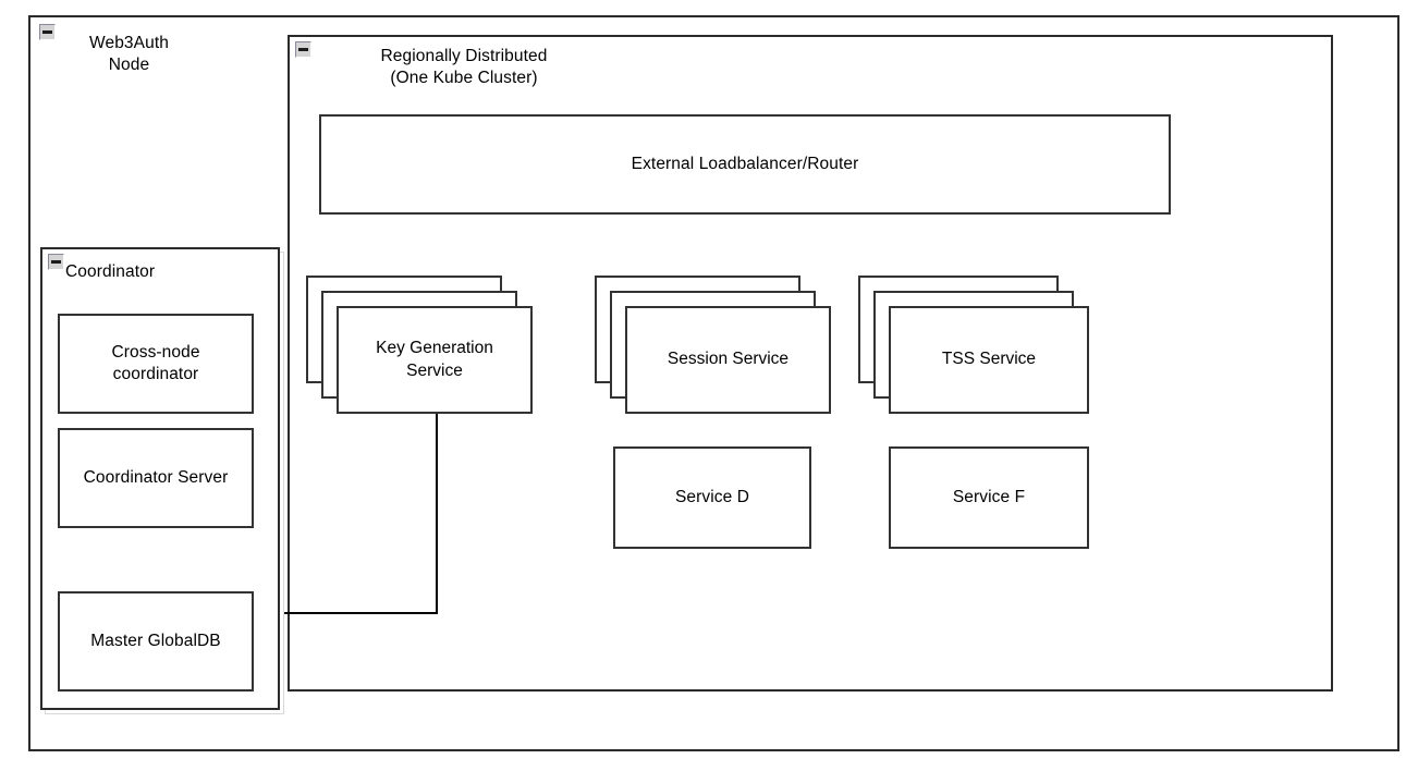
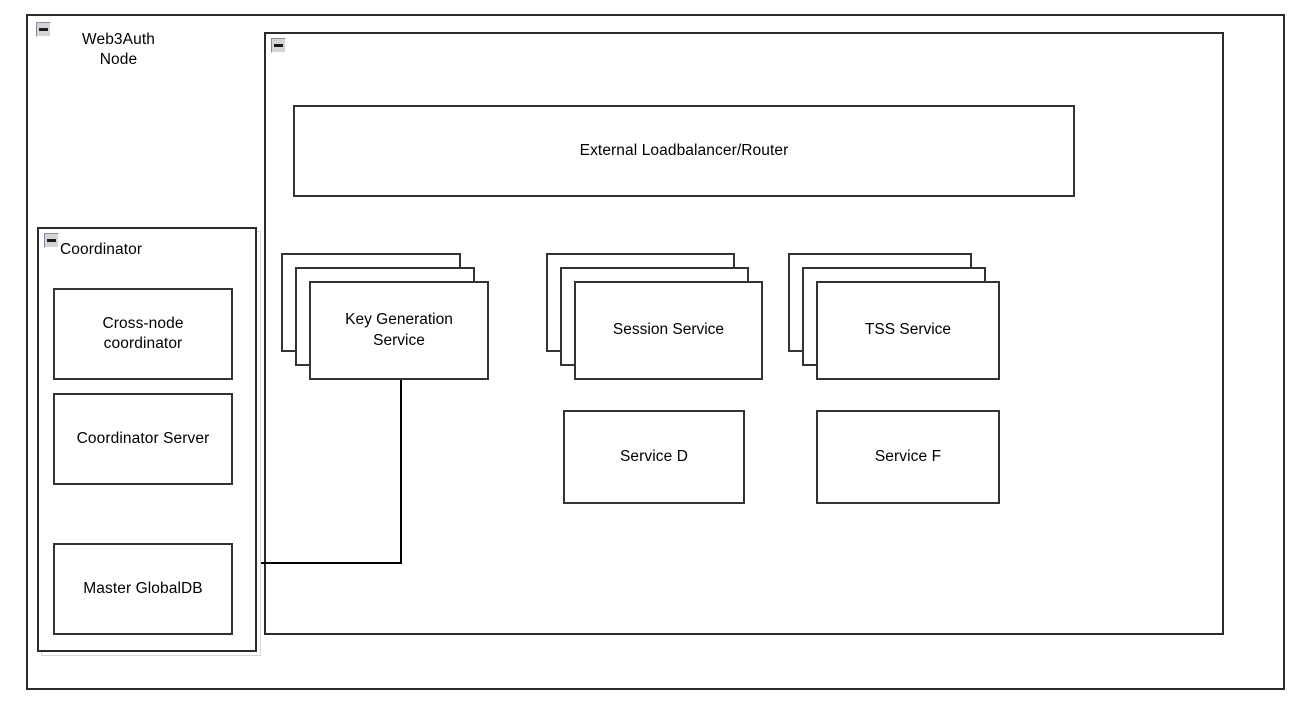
  Web3Auth
  Node
- Regionally Distributed
- (One Kube Cluster)
  External Loadbalancer/Router
  Key Generation
  Service
  Session Service
  TSS Service
  Service D
  Service F
  Coordinator
  Cross-node
  coordinator
  Coordinator Server
  Master GlobalDB
